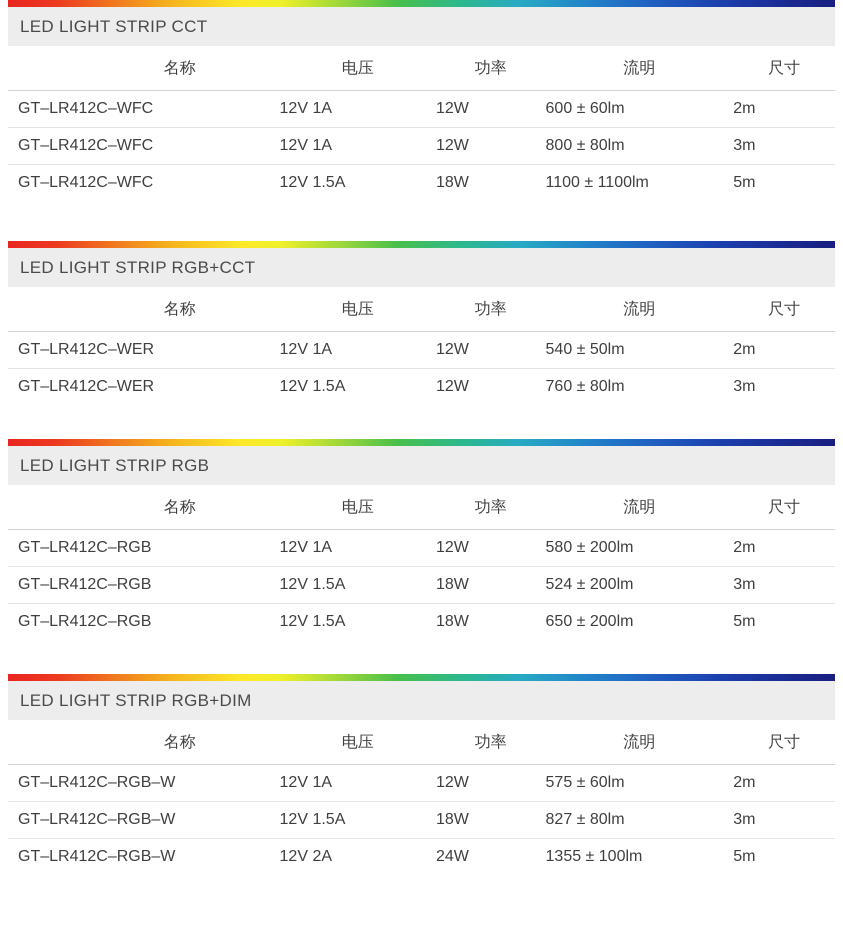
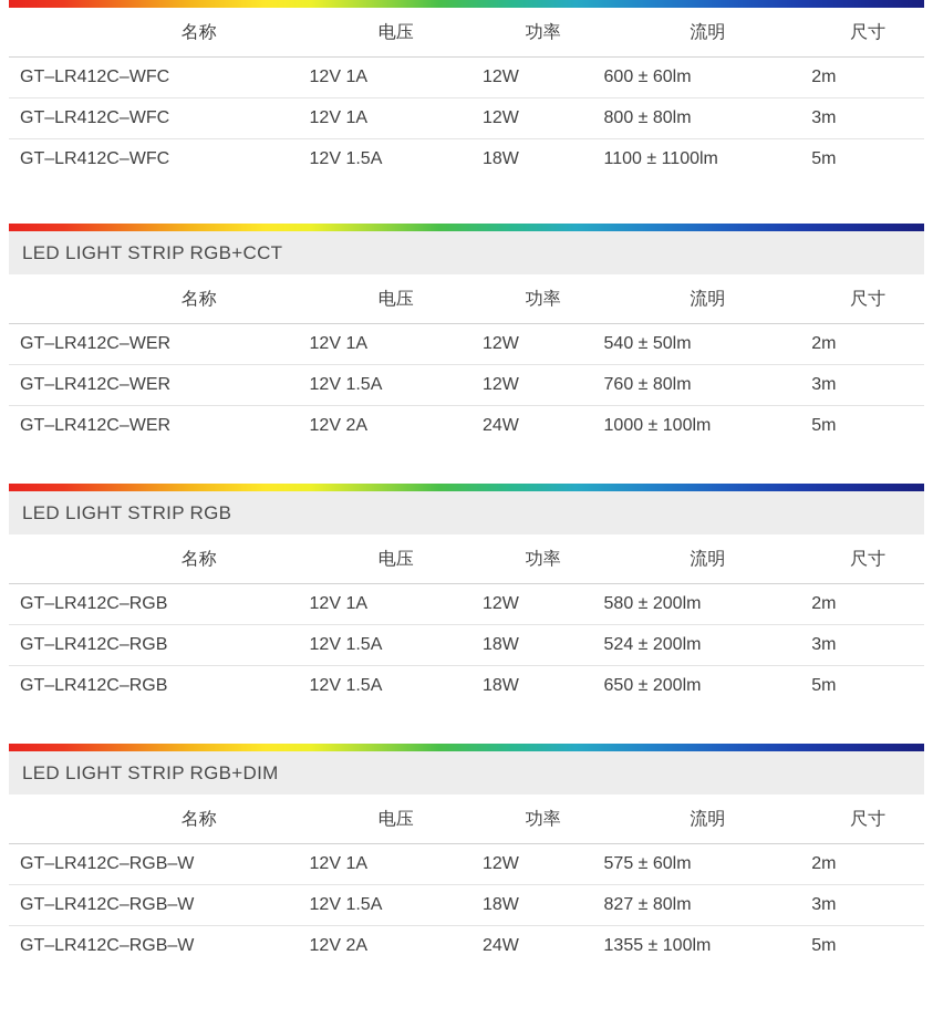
- LED LIGHT STRIP CCT
  名称	电压	功率	流明	尺寸
  GT–LR412C–WFC	12V 1A	12W	600 ± 60lm	2m
  GT–LR412C–WFC	12V 1A	12W	800 ± 80lm	3m
  GT–LR412C–WFC	12V 1.5A	18W	1100 ± 1100lm	5m
  LED LIGHT STRIP RGB+CCT
  名称	电压	功率	流明	尺寸
  GT–LR412C–WER	12V 1A	12W	540 ± 50lm	2m
  GT–LR412C–WER	12V 1.5A	12W	760 ± 80lm	3m
+ GT–LR412C–WER	12V 2A	24W	1000 ± 100lm	5m
  LED LIGHT STRIP RGB
  名称	电压	功率	流明	尺寸
  GT–LR412C–RGB	12V 1A	12W	580 ± 200lm	2m
  GT–LR412C–RGB	12V 1.5A	18W	524 ± 200lm	3m
  GT–LR412C–RGB	12V 1.5A	18W	650 ± 200lm	5m
  LED LIGHT STRIP RGB+DIM
  名称	电压	功率	流明	尺寸
  GT–LR412C–RGB–W	12V 1A	12W	575 ± 60lm	2m
  GT–LR412C–RGB–W	12V 1.5A	18W	827 ± 80lm	3m
  GT–LR412C–RGB–W	12V 2A	24W	1355 ± 100lm	5m
